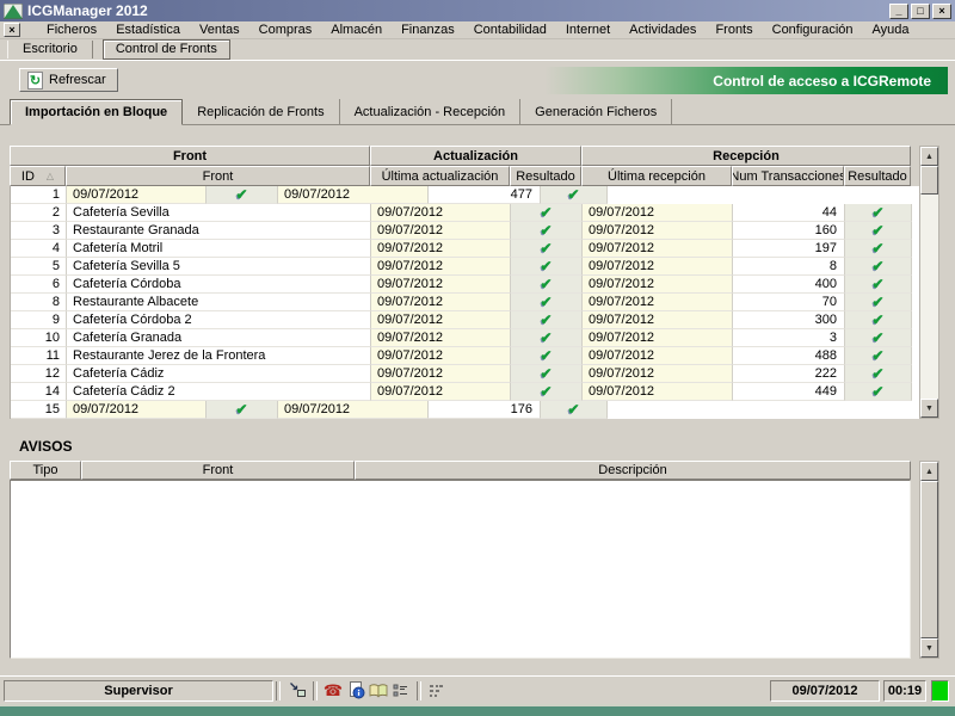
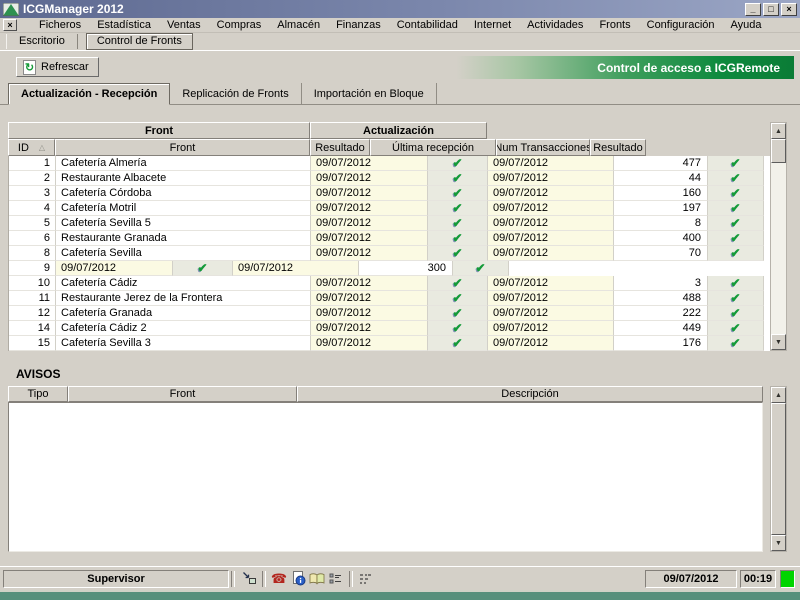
  ICGManager 2012
  _
  □
  ×
  ×
  Ficheros
  Estadística
  Ventas
  Compras
  Almacén
  Finanzas
  Contabilidad
  Internet
  Actividades
  Fronts
  Configuración
  Ayuda
  Escritorio
  Control de Fronts
  ↻
  Refrescar
  Control de acceso a ICGRemote
- Importación en Bloque
+ Actualización - Recepción
  Replicación de Fronts
- Actualización - Recepción
+ Importación en Bloque
- Generación Ficheros
  Front
  Actualización
- Recepción
  ID
  △
  Front
- Última actualización
  Resultado
  Última recepción
  Num Transacciones
  Resultado
  1
+ Cafetería Almería
  09/07/2012
  ✔
  09/07/2012
  477
  ✔
  2
- Cafetería Sevilla
+ Restaurante Albacete
  09/07/2012
  ✔
  09/07/2012
  44
  ✔
  3
- Restaurante Granada
+ Cafetería Córdoba
  09/07/2012
  ✔
  09/07/2012
  160
  ✔
  4
  Cafetería Motril
  09/07/2012
  ✔
  09/07/2012
  197
  ✔
  5
  Cafetería Sevilla 5
  09/07/2012
  ✔
  09/07/2012
  8
  ✔
  6
- Cafetería Córdoba
+ Restaurante Granada
  09/07/2012
  ✔
  09/07/2012
  400
  ✔
  8
- Restaurante Albacete
+ Cafetería Sevilla
  09/07/2012
  ✔
  09/07/2012
  70
  ✔
  9
- Cafetería Córdoba 2
  09/07/2012
  ✔
  09/07/2012
  300
  ✔
  10
- Cafetería Granada
+ Cafetería Cádiz
  09/07/2012
  ✔
  09/07/2012
  3
  ✔
  11
  Restaurante Jerez de la Frontera
  09/07/2012
  ✔
  09/07/2012
  488
  ✔
  12
- Cafetería Cádiz
+ Cafetería Granada
  09/07/2012
  ✔
  09/07/2012
  222
  ✔
  14
  Cafetería Cádiz 2
  09/07/2012
  ✔
  09/07/2012
  449
  ✔
  15
+ Cafetería Sevilla 3
  09/07/2012
  ✔
  09/07/2012
  176
  ✔
  AVISOS
  Tipo
  Front
  Descripción
  Supervisor
  ☎
  09/07/2012
  00:19
